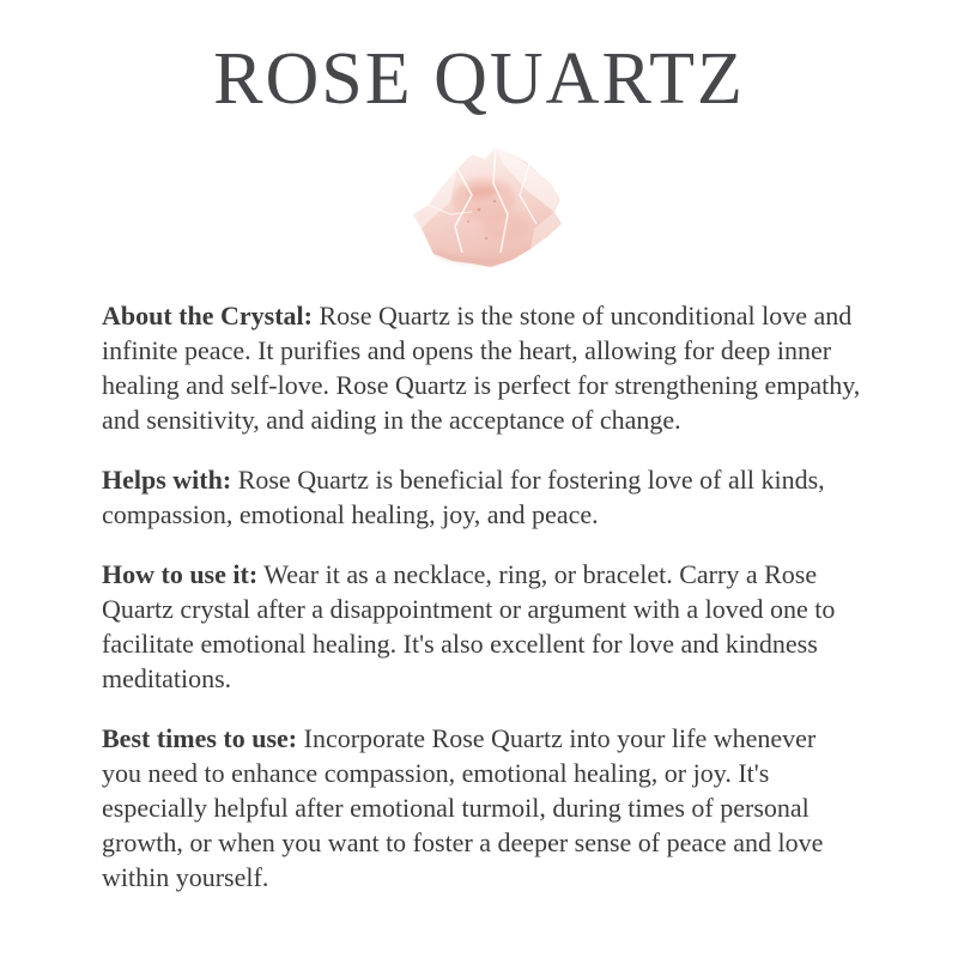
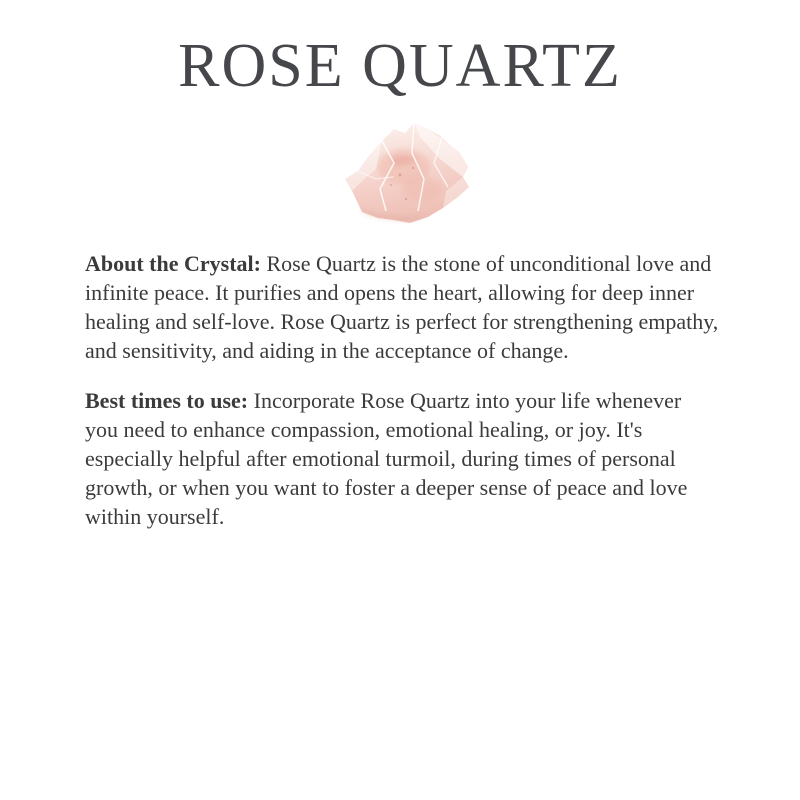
  ROSE QUARTZ
  About the Crystal: Rose Quartz is the stone of unconditional love and infinite peace. It purifies and opens the heart, allowing for deep inner healing and self-love. Rose Quartz is perfect for strengthening empathy, and sensitivity, and aiding in the acceptance of change.
- Helps with: Rose Quartz is beneficial for fostering love of all kinds, compassion, emotional healing, joy, and peace.
- How to use it: Wear it as a necklace, ring, or bracelet. Carry a Rose Quartz crystal after a disappointment or argument with a loved one to facilitate emotional healing. It's also excellent for love and kindness meditations.
  Best times to use: Incorporate Rose Quartz into your life whenever you need to enhance compassion, emotional healing, or joy. It's especially helpful after emotional turmoil, during times of personal growth, or when you want to foster a deeper sense of peace and love within yourself.
